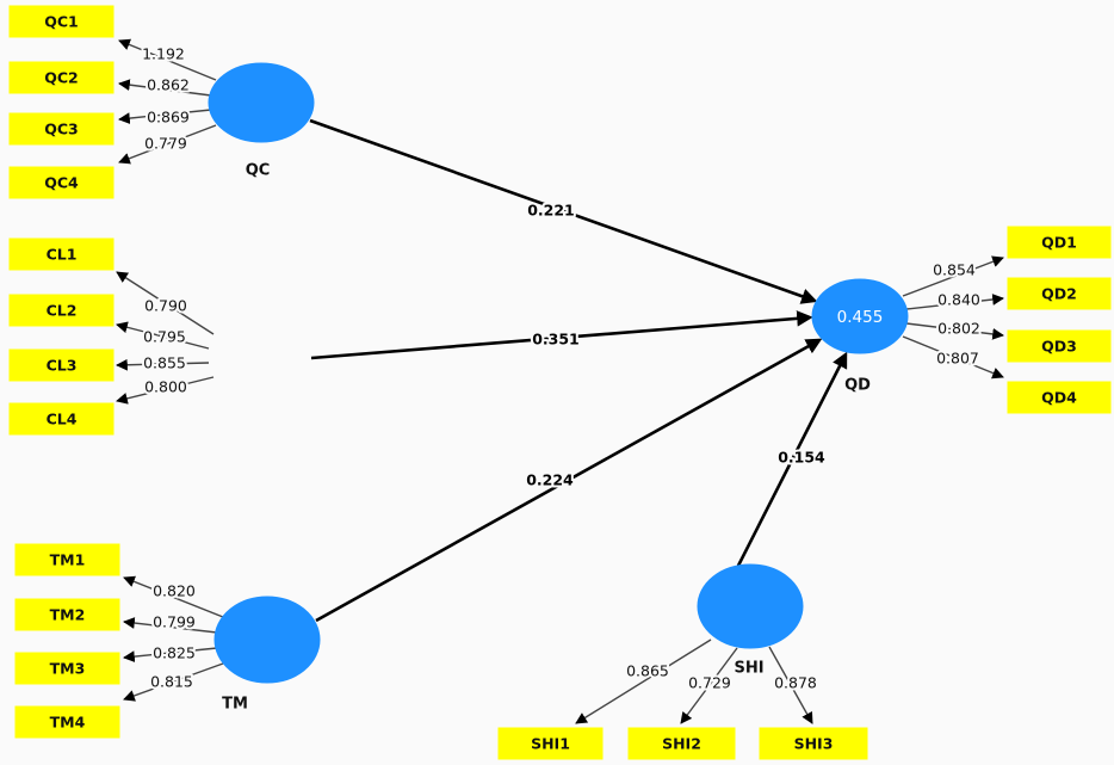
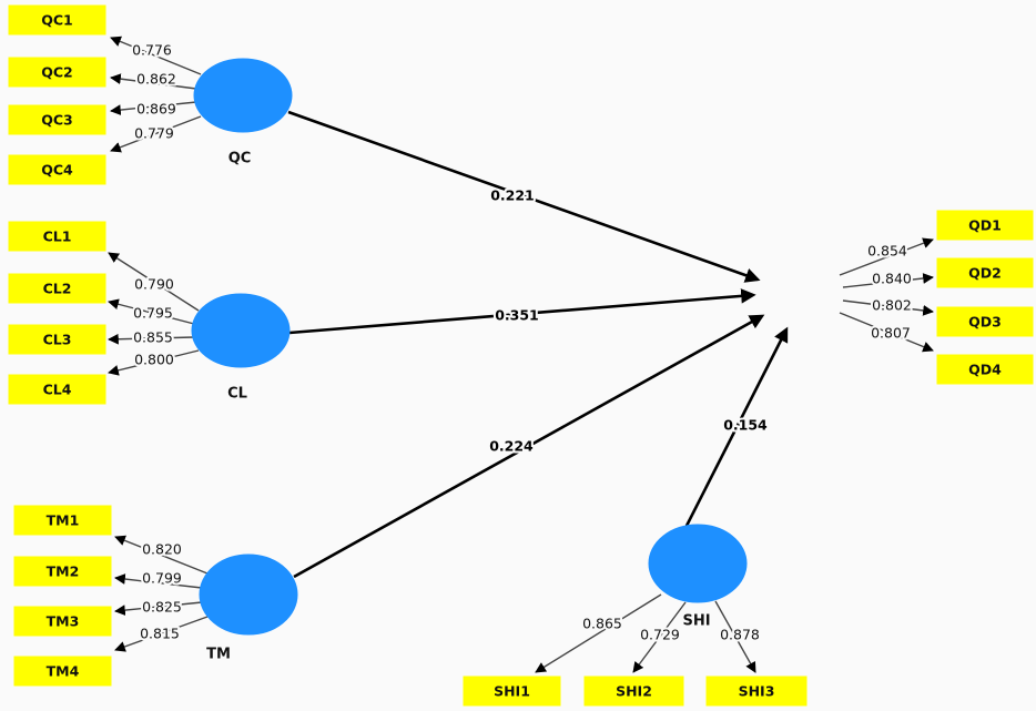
  QC1
  QC2
  QC3
  QC4
  CL1
  CL2
  CL3
  CL4
  TM1
  TM2
  TM3
  TM4
  QD1
  QD2
  QD3
  QD4
  SHI1
  SHI2
  SHI3
  QC
+ CL
  TM
  SHI
- 0.455
- QD
- 1.192
+ 0.776
  0.862
  0.869
  0.779
  0.790
  0.795
  0.855
  0.800
  0.820
  0.799
  0.825
  0.815
  0.854
  0.840
  0.802
  0.807
  0.865
  0.729
  0.878
  0.221
  0.351
  0.224
  0.154
